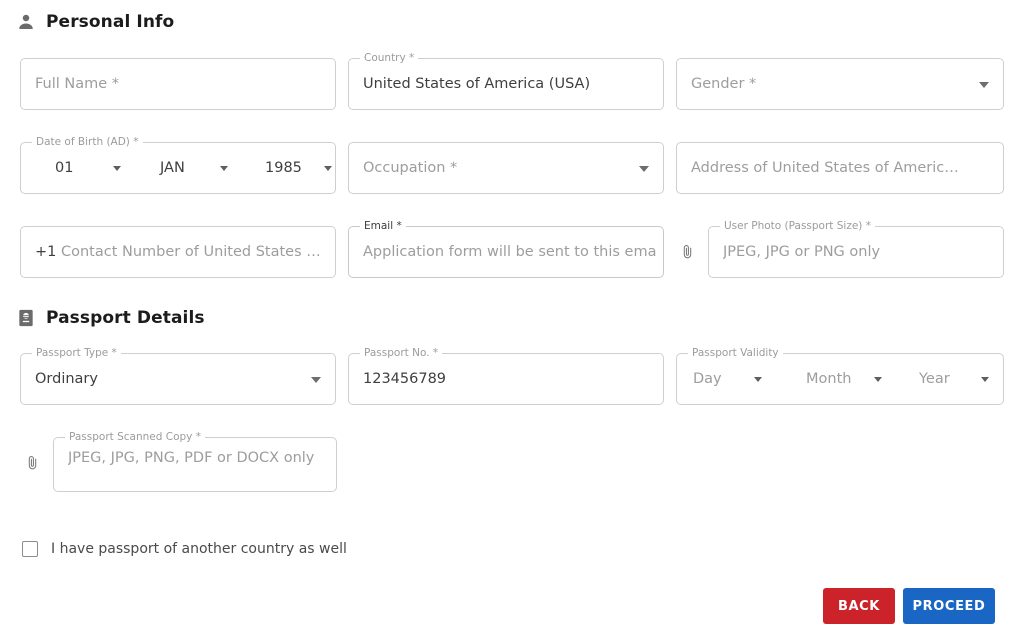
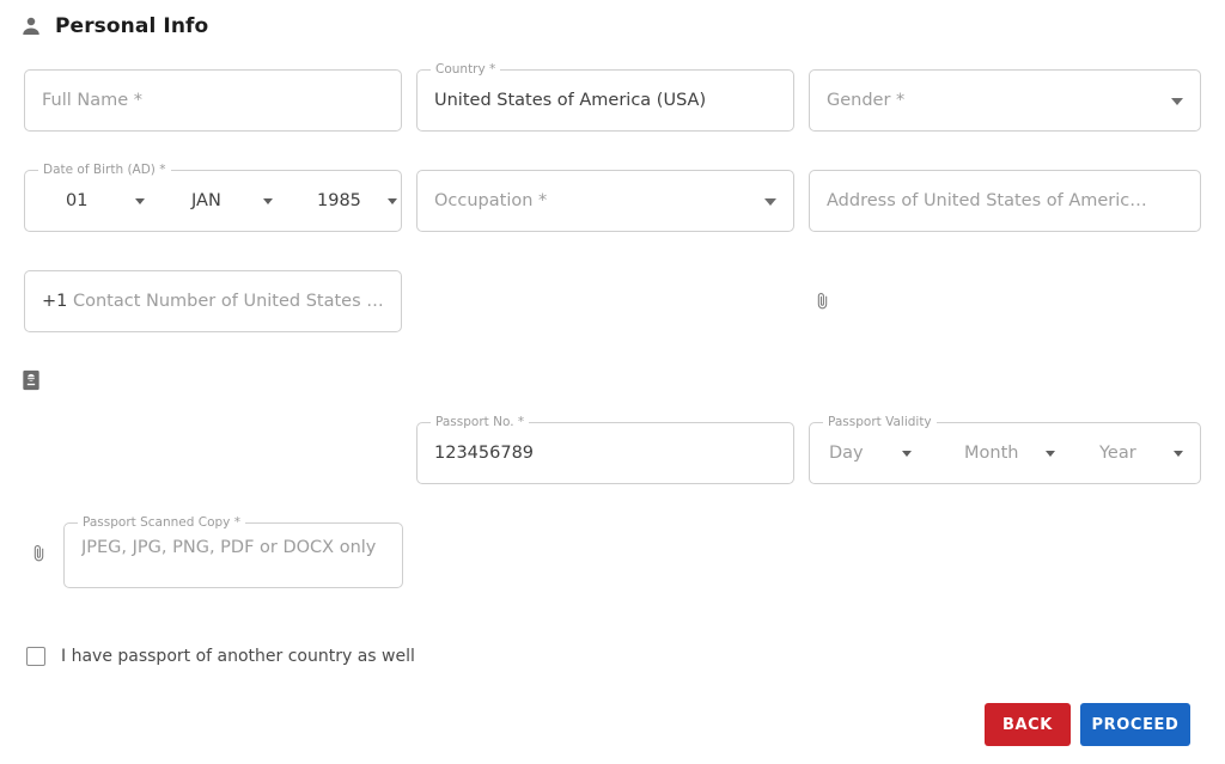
  Personal Info
  Full Name *
  Country *
  United States of America (USA)
  Gender *
  Date of Birth (AD) *
  01
  JAN
  1985
  Occupation *
  Address of United States of Americ…
  +1 Contact Number of United States …
- Email *
- Application form will be sent to this ema
- User Photo (Passport Size) *
- JPEG, JPG or PNG only
- Passport Details
- Passport Type *
- Ordinary
  Passport No. *
  123456789
  Passport Validity
  Day
  Month
  Year
  Passport Scanned Copy *
  JPEG, JPG, PNG, PDF or DOCX only
  I have passport of another country as well
  BACK
  PROCEED
